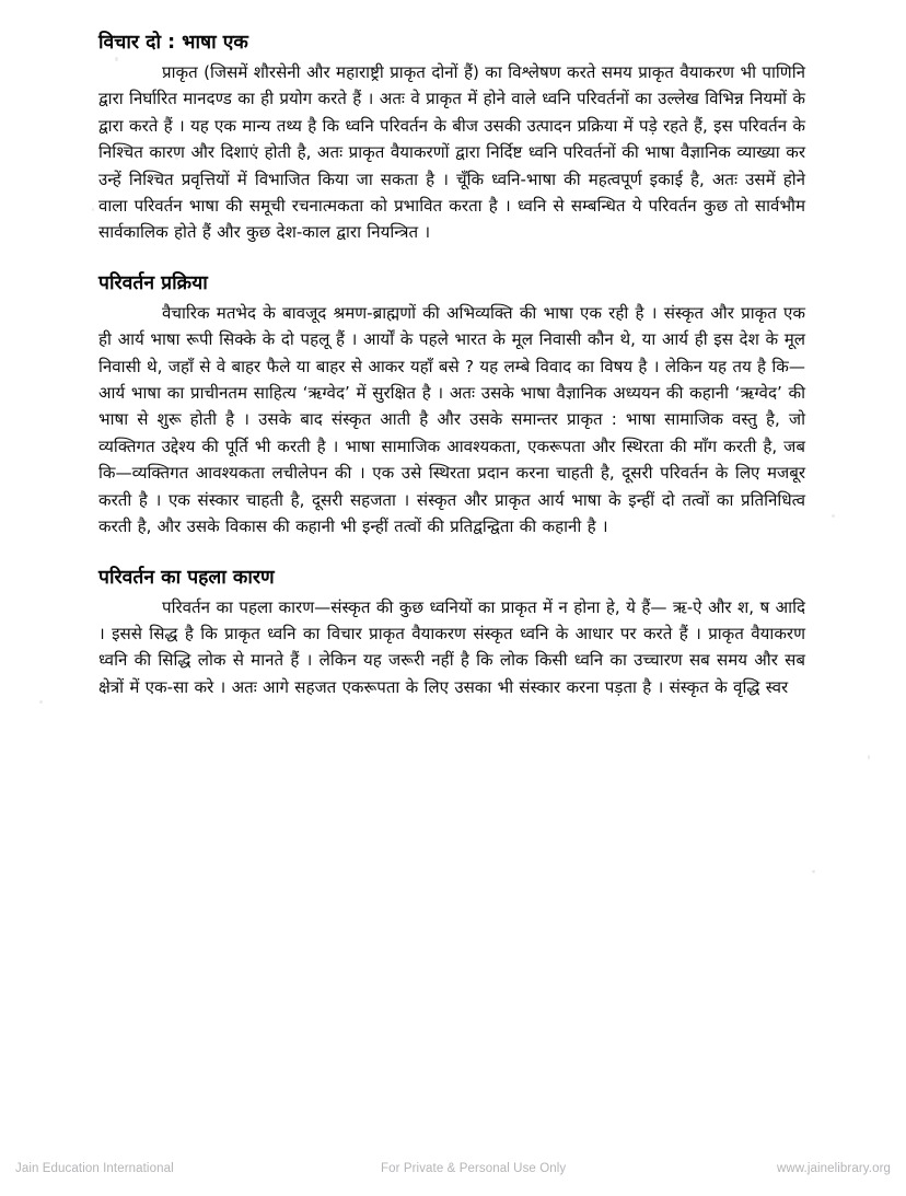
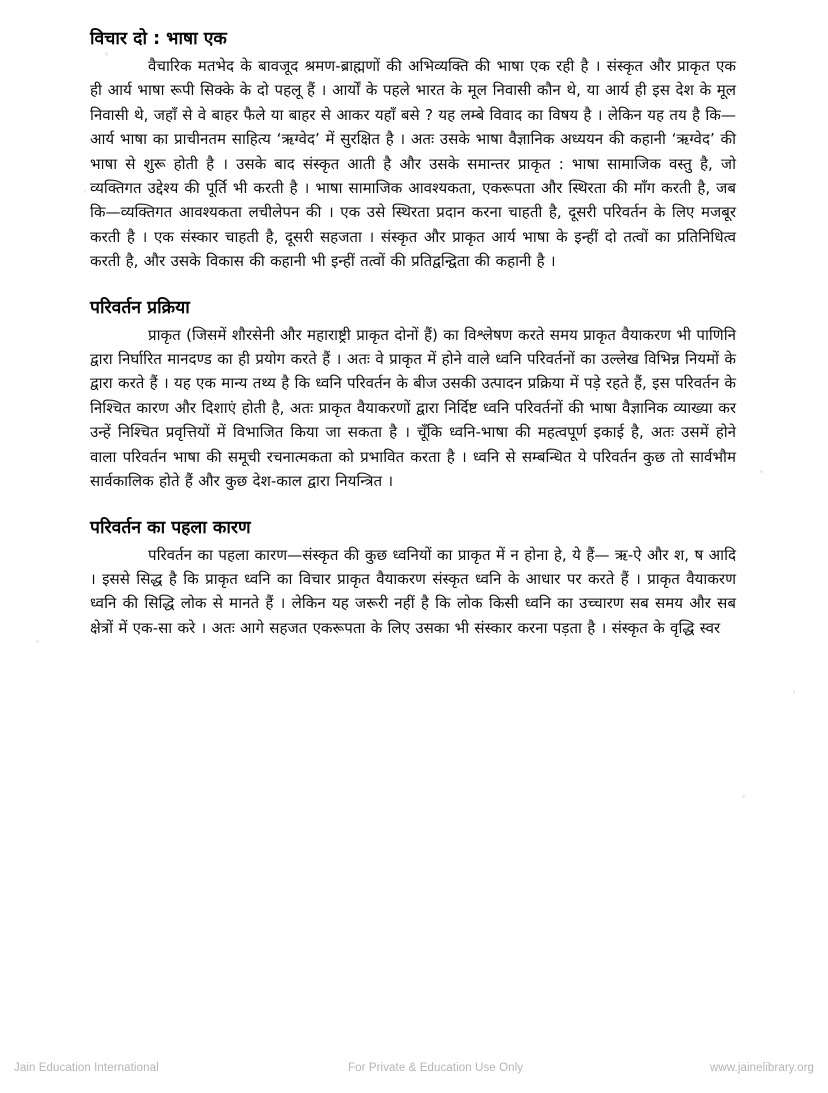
  विचार दो : भाषा एक
- प्राकृत (जिसमें शौरसेनी और महाराष्ट्री प्राकृत दोनों हैं) का विश्लेषण करते समय प्राकृत वैयाकरण भी पाणिनि द्वारा निर्घारित मानदण्ड का ही प्रयोग करते हैं । अतः वे प्राकृत में होने वाले ध्वनि परिवर्तनों का उल्लेख विभिन्न नियमों के द्वारा करते हैं । यह एक मान्य तथ्य है कि ध्वनि परिवर्तन के बीज उसकी उत्पादन प्रक्रिया में पड़े रहते हैं, इस परिवर्तन के निश्चित कारण और दिशाएं होती है, अतः प्राकृत वैयाकरणों द्वारा निर्दिष्ट ध्वनि परिवर्तनों की भाषा वैज्ञानिक व्याख्या कर उन्हें निश्चित प्रवृत्तियों में विभाजित किया जा सकता है । चूँकि ध्वनि-भाषा की महत्वपूर्ण इकाई है, अतः उसमें होने वाला परिवर्तन भाषा की समूची रचनात्मकता को प्रभावित करता है । ध्वनि से सम्बन्धित ये परिवर्तन कुछ तो सार्वभौम सार्वकालिक होते हैं और कुछ देश-काल द्वारा नियन्त्रित ।
+ वैचारिक मतभेद के बावजूद श्रमण-ब्राह्मणों की अभिव्यक्ति की भाषा एक रही है । संस्कृत और प्राकृत एक ही आर्य भाषा रूपी सिक्के के दो पहलू हैं । आर्यों के पहले भारत के मूल निवासी कौन थे, या आर्य ही इस देश के मूल निवासी थे, जहाँ से वे बाहर फैले या बाहर से आकर यहाँ बसे ? यह लम्बे विवाद का विषय है । लेकिन यह तय है कि—आर्य भाषा का प्राचीनतम साहित्य ‘ऋग्वेद’ में सुरक्षित है । अतः उसके भाषा वैज्ञानिक अध्ययन की कहानी ‘ऋग्वेद’ की भाषा से शुरू होती है । उसके बाद संस्कृत आती है और उसके समान्तर प्राकृत : भाषा सामाजिक वस्तु है, जो व्यक्तिगत उद्देश्य की पूर्ति भी करती है । भाषा सामाजिक आवश्यकता, एकरूपता और स्थिरता की माँग करती है, जब कि—व्यक्तिगत आवश्यकता लचीलेपन की । एक उसे स्थिरता प्रदान करना चाहती है, दूसरी परिवर्तन के लिए मजबूर करती है । एक संस्कार चाहती है, दूसरी सहजता । संस्कृत और प्राकृत आर्य भाषा के इन्हीं दो तत्वों का प्रतिनिधित्व करती है, और उसके विकास की कहानी भी इन्हीं तत्वों की प्रतिद्वन्द्विता की कहानी है ।
  परिवर्तन प्रक्रिया
- वैचारिक मतभेद के बावजूद श्रमण-ब्राह्मणों की अभिव्यक्ति की भाषा एक रही है । संस्कृत और प्राकृत एक ही आर्य भाषा रूपी सिक्के के दो पहलू हैं । आर्यों के पहले भारत के मूल निवासी कौन थे, या आर्य ही इस देश के मूल निवासी थे, जहाँ से वे बाहर फैले या बाहर से आकर यहाँ बसे ? यह लम्बे विवाद का विषय है । लेकिन यह तय है कि—आर्य भाषा का प्राचीनतम साहित्य ‘ऋग्वेद’ में सुरक्षित है । अतः उसके भाषा वैज्ञानिक अध्ययन की कहानी ‘ऋग्वेद’ की भाषा से शुरू होती है । उसके बाद संस्कृत आती है और उसके समान्तर प्राकृत : भाषा सामाजिक वस्तु है, जो व्यक्तिगत उद्देश्य की पूर्ति भी करती है । भाषा सामाजिक आवश्यकता, एकरूपता और स्थिरता की माँग करती है, जब कि—व्यक्तिगत आवश्यकता लचीलेपन की । एक उसे स्थिरता प्रदान करना चाहती है, दूसरी परिवर्तन के लिए मजबूर करती है । एक संस्कार चाहती है, दूसरी सहजता । संस्कृत और प्राकृत आर्य भाषा के इन्हीं दो तत्वों का प्रतिनिधित्व करती है, और उसके विकास की कहानी भी इन्हीं तत्वों की प्रतिद्वन्द्विता की कहानी है ।
+ प्राकृत (जिसमें शौरसेनी और महाराष्ट्री प्राकृत दोनों हैं) का विश्लेषण करते समय प्राकृत वैयाकरण भी पाणिनि द्वारा निर्घारित मानदण्ड का ही प्रयोग करते हैं । अतः वे प्राकृत में होने वाले ध्वनि परिवर्तनों का उल्लेख विभिन्न नियमों के द्वारा करते हैं । यह एक मान्य तथ्य है कि ध्वनि परिवर्तन के बीज उसकी उत्पादन प्रक्रिया में पड़े रहते हैं, इस परिवर्तन के निश्चित कारण और दिशाएं होती है, अतः प्राकृत वैयाकरणों द्वारा निर्दिष्ट ध्वनि परिवर्तनों की भाषा वैज्ञानिक व्याख्या कर उन्हें निश्चित प्रवृत्तियों में विभाजित किया जा सकता है । चूँकि ध्वनि-भाषा की महत्वपूर्ण इकाई है, अतः उसमें होने वाला परिवर्तन भाषा की समूची रचनात्मकता को प्रभावित करता है । ध्वनि से सम्बन्धित ये परिवर्तन कुछ तो सार्वभौम सार्वकालिक होते हैं और कुछ देश-काल द्वारा नियन्त्रित ।
  परिवर्तन का पहला कारण
  परिवर्तन का पहला कारण—संस्कृत की कुछ ध्वनियों का प्राकृत में न होना हे, ये हैं— ऋ-ऐ और श, ष आदि । इससे सिद्ध है कि प्राकृत ध्वनि का विचार प्राकृत वैयाकरण संस्कृत ध्वनि के आधार पर करते हैं । प्राकृत वैयाकरण ध्वनि की सिद्धि लोक से मानते हैं । लेकिन यह जरूरी नहीं है कि लोक किसी ध्वनि का उच्चारण सब समय और सब क्षेत्रों में एक-सा करे । अतः आगे सहजत एकरूपता के लिए उसका भी संस्कार करना पड़ता है । संस्कृत के वृद्धि स्वर
  Jain Education International
- For Private & Personal Use Only
+ For Private & Education Use Only
  www.jainelibrary.org
